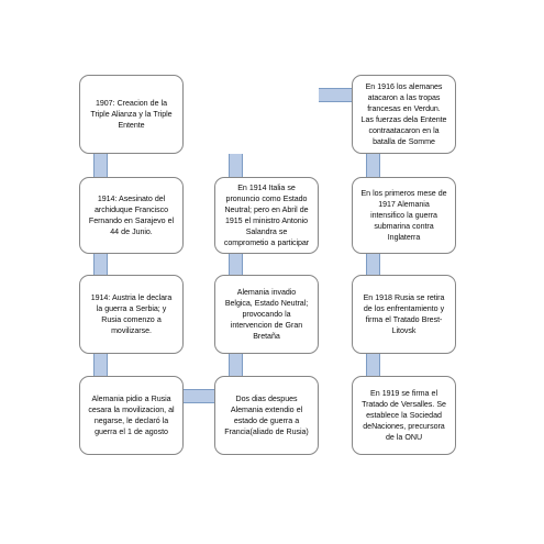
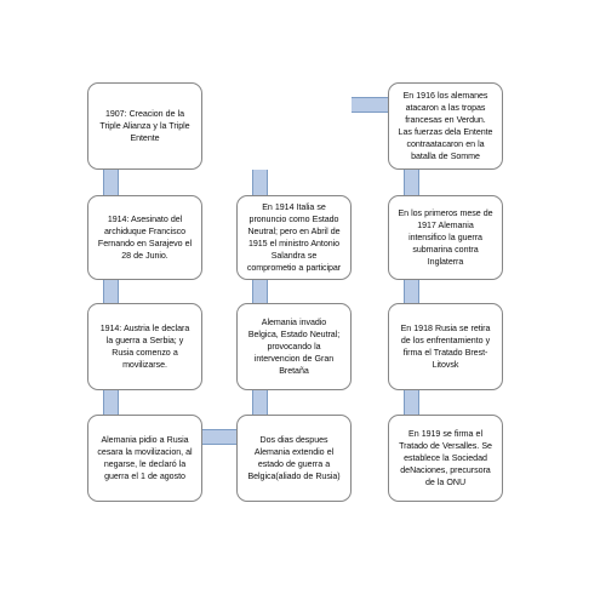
  1907: Creacion de la Triple Alianza y la Triple Entente
- 1914: Asesinato del archiduque Francisco Fernando en Sarajevo el 44 de Junio.
+ 1914: Asesinato del archiduque Francisco Fernando en Sarajevo el 28 de Junio.
  1914: Austria le declara la guerra a Serbia; y Rusia comenzo a movilizarse.
  Alemania pidio a Rusia cesara la movilizacion, al negarse, le declaró la guerra el 1 de agosto
  En 1914 Italia se pronuncio como Estado Neutral; pero en Abril de 1915 el ministro Antonio Salandra se comprometio a participar
  Alemania invadio Belgica, Estado Neutral; provocando la intervencion de Gran Bretaña
- Dos dias despues Alemania extendio el estado de guerra a Francia(aliado de Rusia)
+ Dos dias despues Alemania extendio el estado de guerra a Belgica(aliado de Rusia)
  En 1916 los alemanes atacaron a las tropas francesas en Verdun. Las fuerzas dela Entente contraatacaron en la batalla de Somme
  En los primeros mese de 1917 Alemania intensifico la guerra submarina contra Inglaterra
  En 1918 Rusia se retira de los enfrentamiento y firma el Tratado Brest-Litovsk
  En 1919 se firma el Tratado de Versalles. Se establece la Sociedad deNaciones, precursora de la ONU
